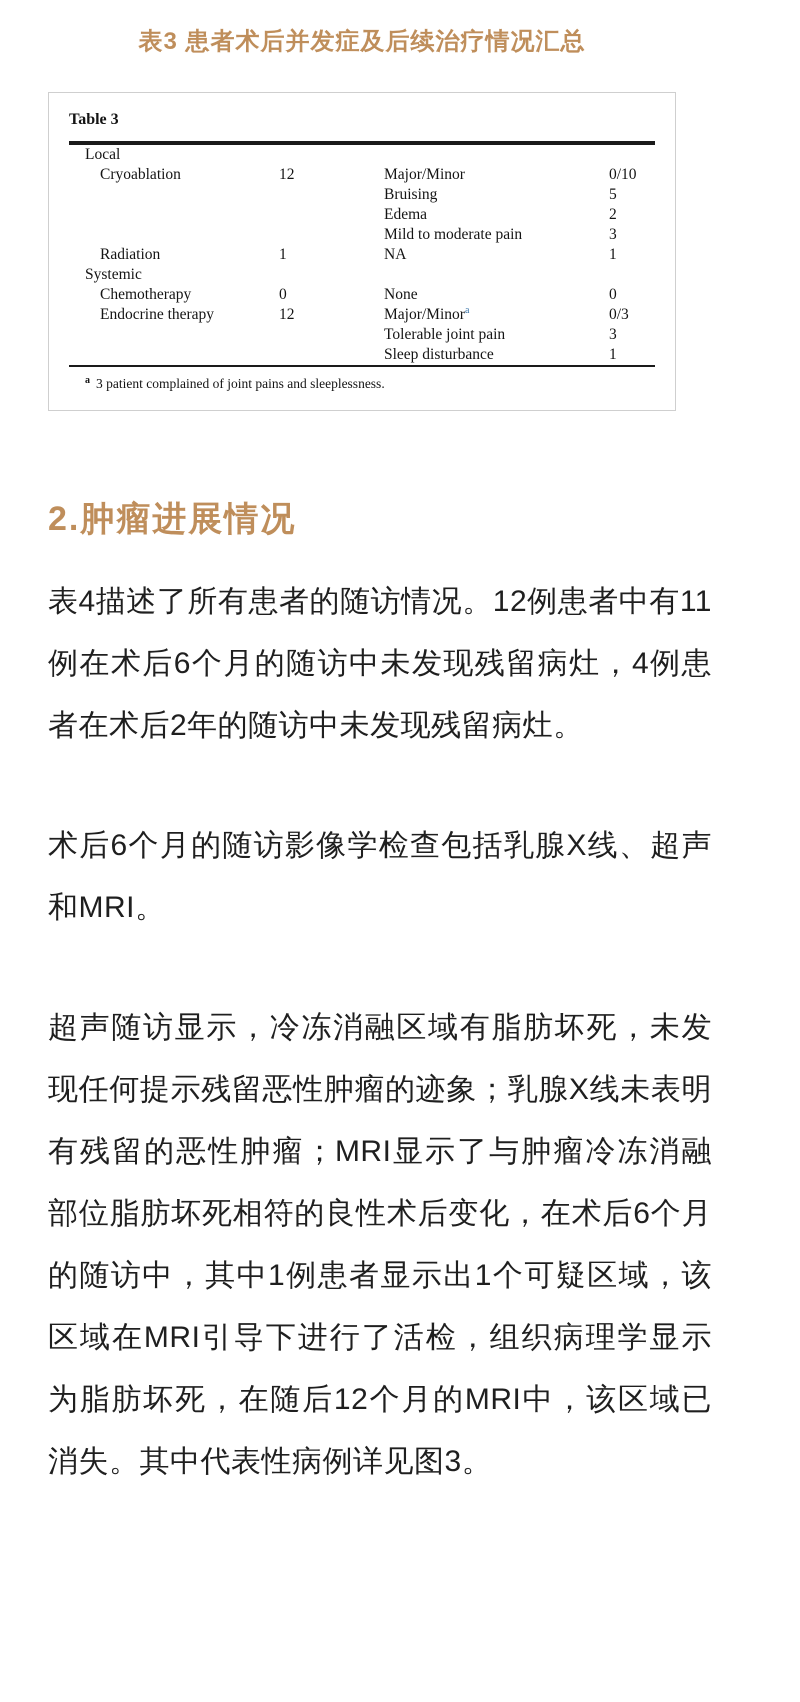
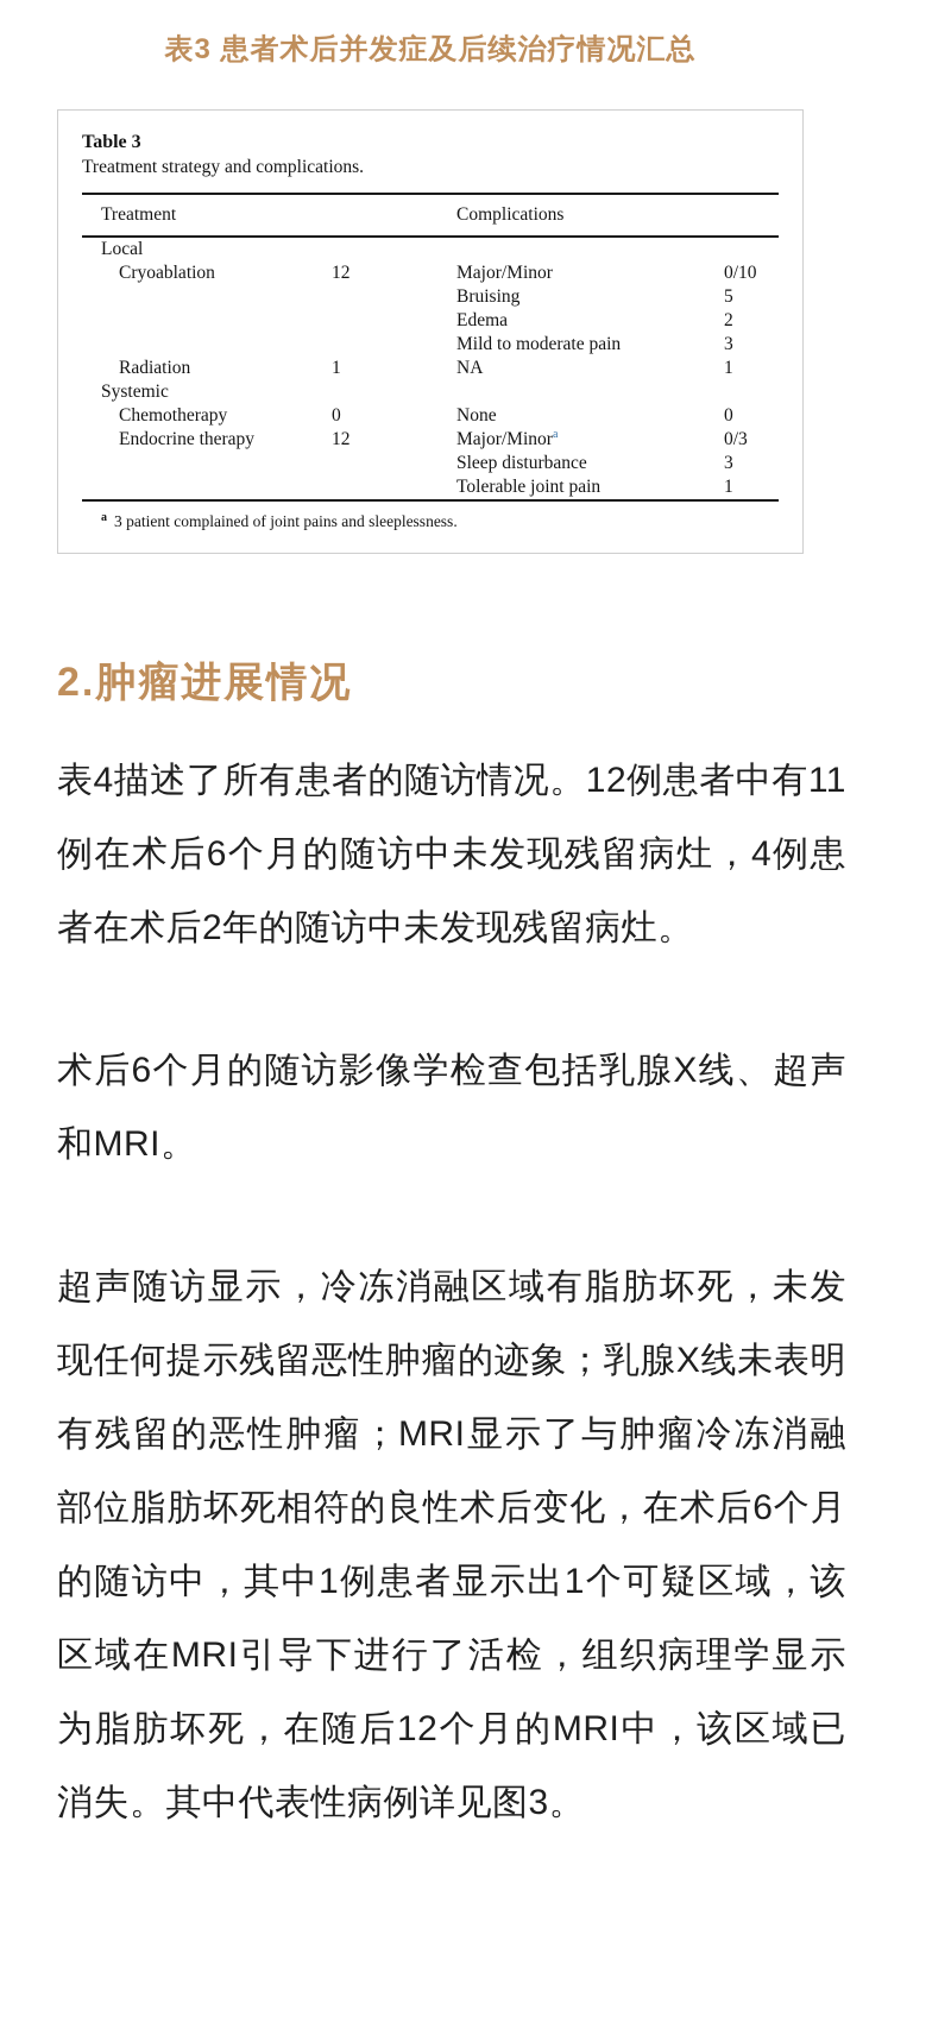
  表3 患者术后并发症及后续治疗情况汇总
  Table 3
+ Treatment strategy and complications.
+ Treatment
+ Complications
  Local
  Cryoablation
  12
  Major/Minor
  0/10
  Bruising
  5
  Edema
  2
  Mild to moderate pain
  3
  Radiation
  1
  NA
  1
  Systemic
  Chemotherapy
  0
  None
  0
  Endocrine therapy
  12
  Major/Minora
  0/3
- Tolerable joint pain
+ Sleep disturbance
  3
- Sleep disturbance
+ Tolerable joint pain
  1
  a 3 patient complained of joint pains and sleeplessness.
  2.肿瘤进展情况
  表4描述了所有患者的随访情况。12例患者中有11例在术后6个月的随访中未发现残留病灶，4例患者在术后2年的随访中未发现残留病灶。
  术后6个月的随访影像学检查包括乳腺X线、超声和MRI。
  超声随访显示，冷冻消融区域有脂肪坏死，未发现任何提示残留恶性肿瘤的迹象；乳腺X线未表明有残留的恶性肿瘤；MRI显示了与肿瘤冷冻消融部位脂肪坏死相符的良性术后变化，在术后6个月的随访中，其中1例患者显示出1个可疑区域，该区域在MRI引导下进行了活检，组织病理学显示为脂肪坏死，在随后12个月的MRI中，该区域已消失。其中代表性病例详见图3。
